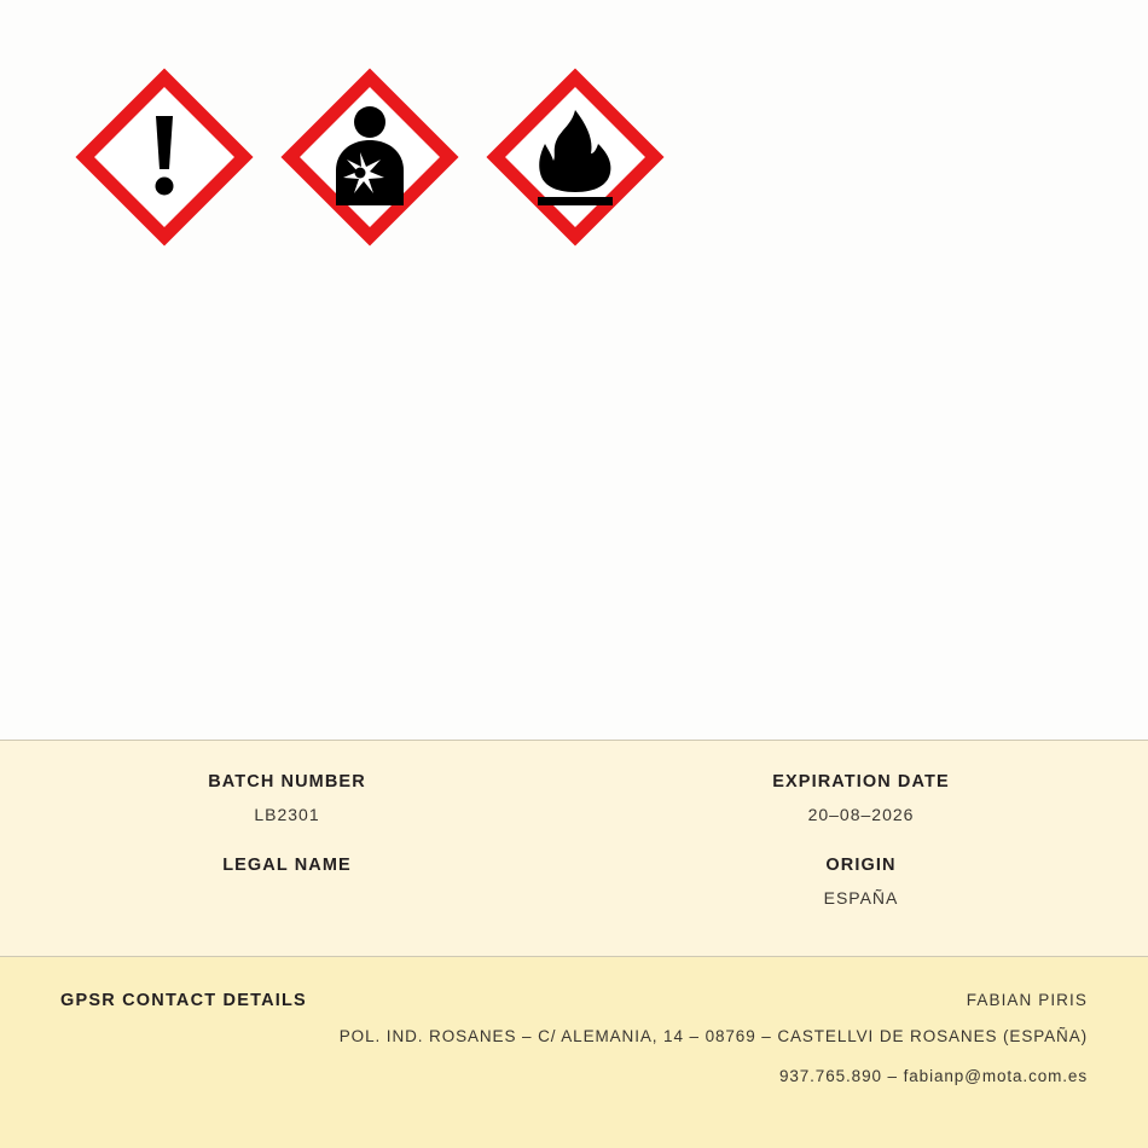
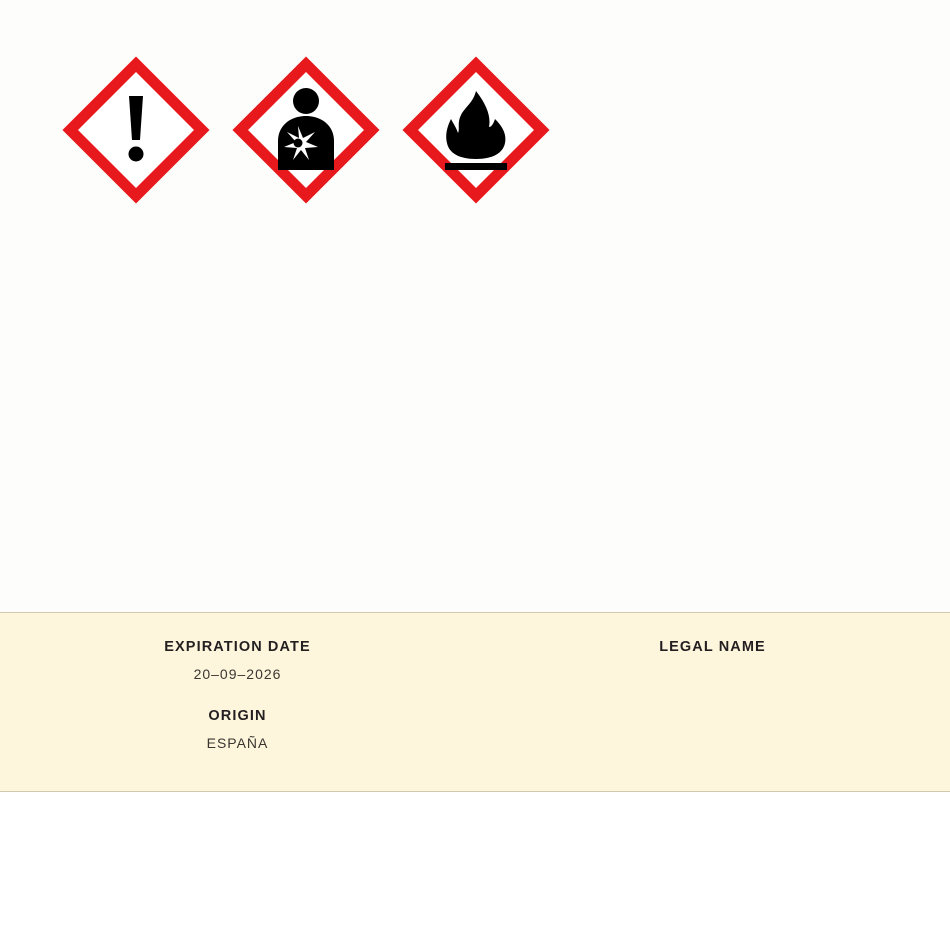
- BATCH NUMBER
- LB2301
  EXPIRATION DATE
- 20–08–2026
+ 20–09–2026
  LEGAL NAME
  ORIGIN
  ESPAÑA
- GPSR CONTACT DETAILS
- FABIAN PIRIS
- POL. IND. ROSANES – C/ ALEMANIA, 14 – 08769 – CASTELLVI DE ROSANES (ESPAÑA)
- 937.765.890 – fabianp@mota.com.es
